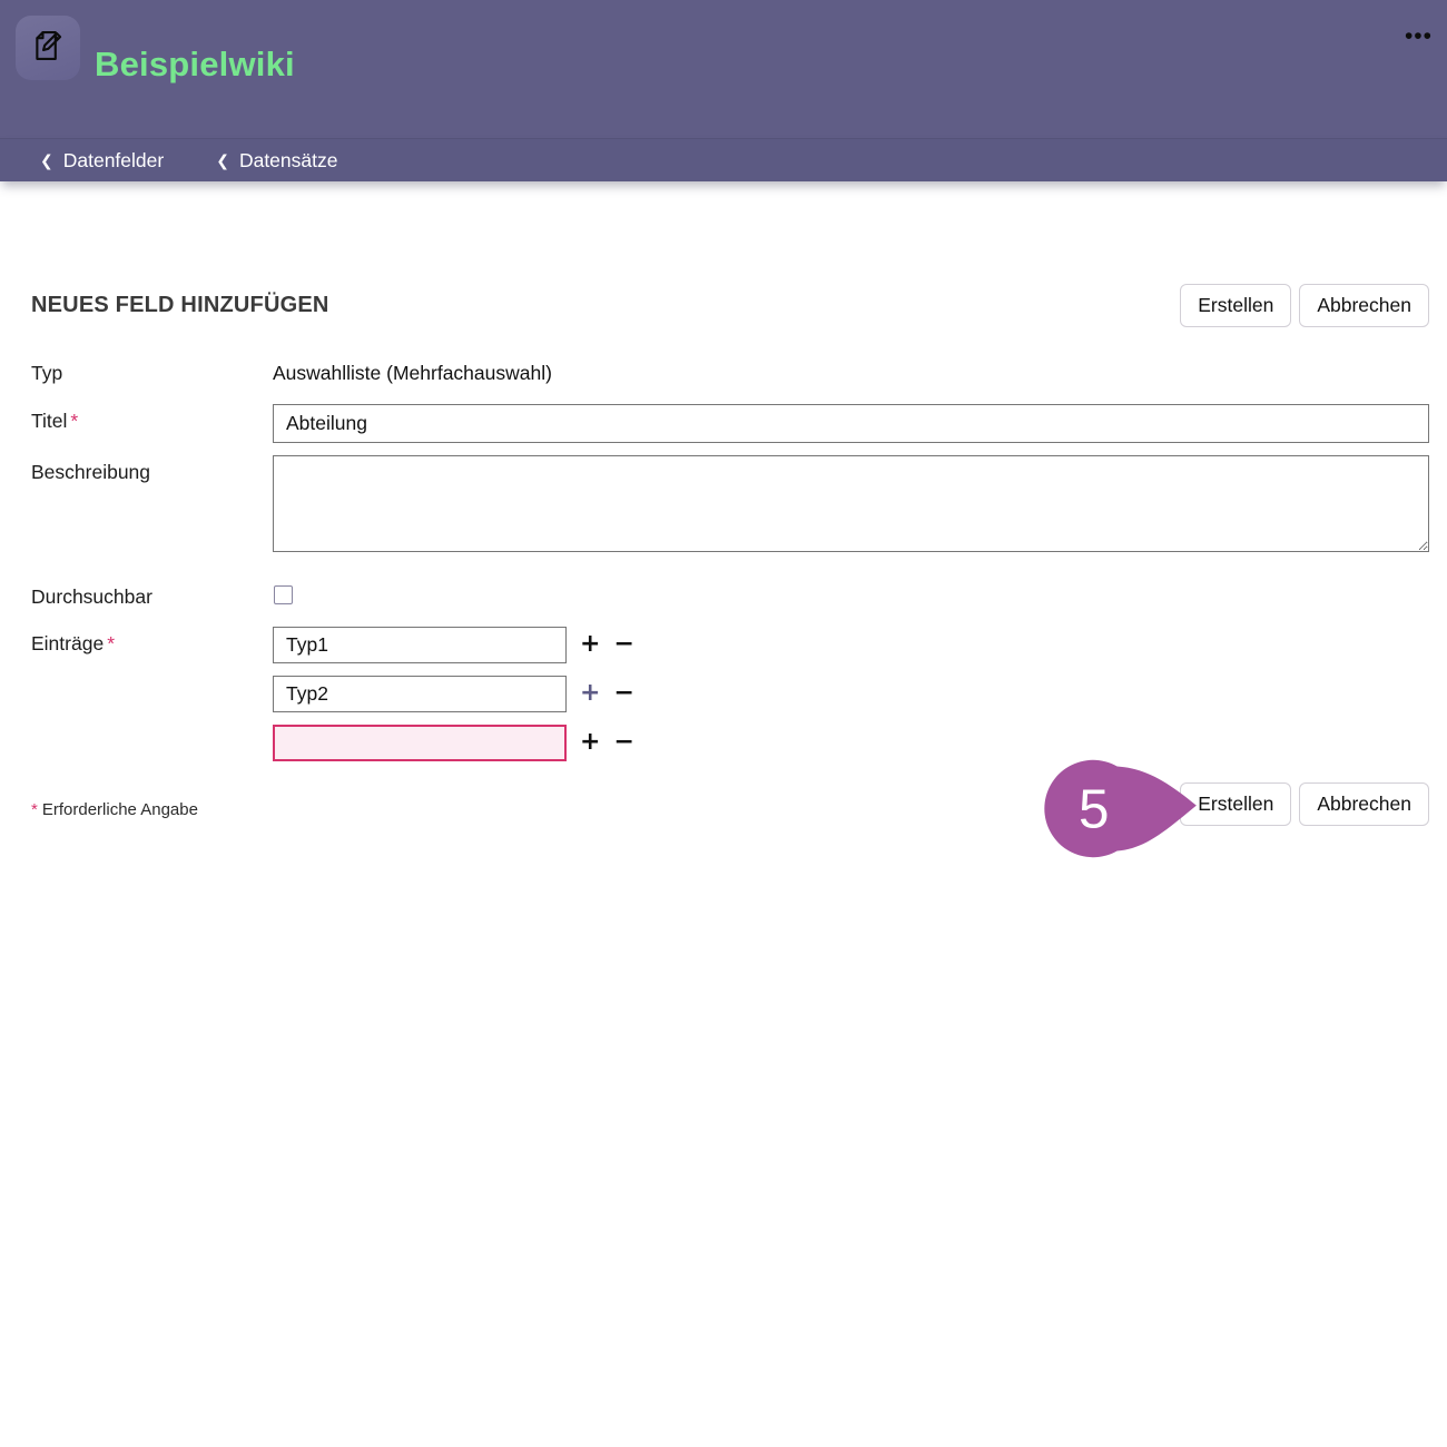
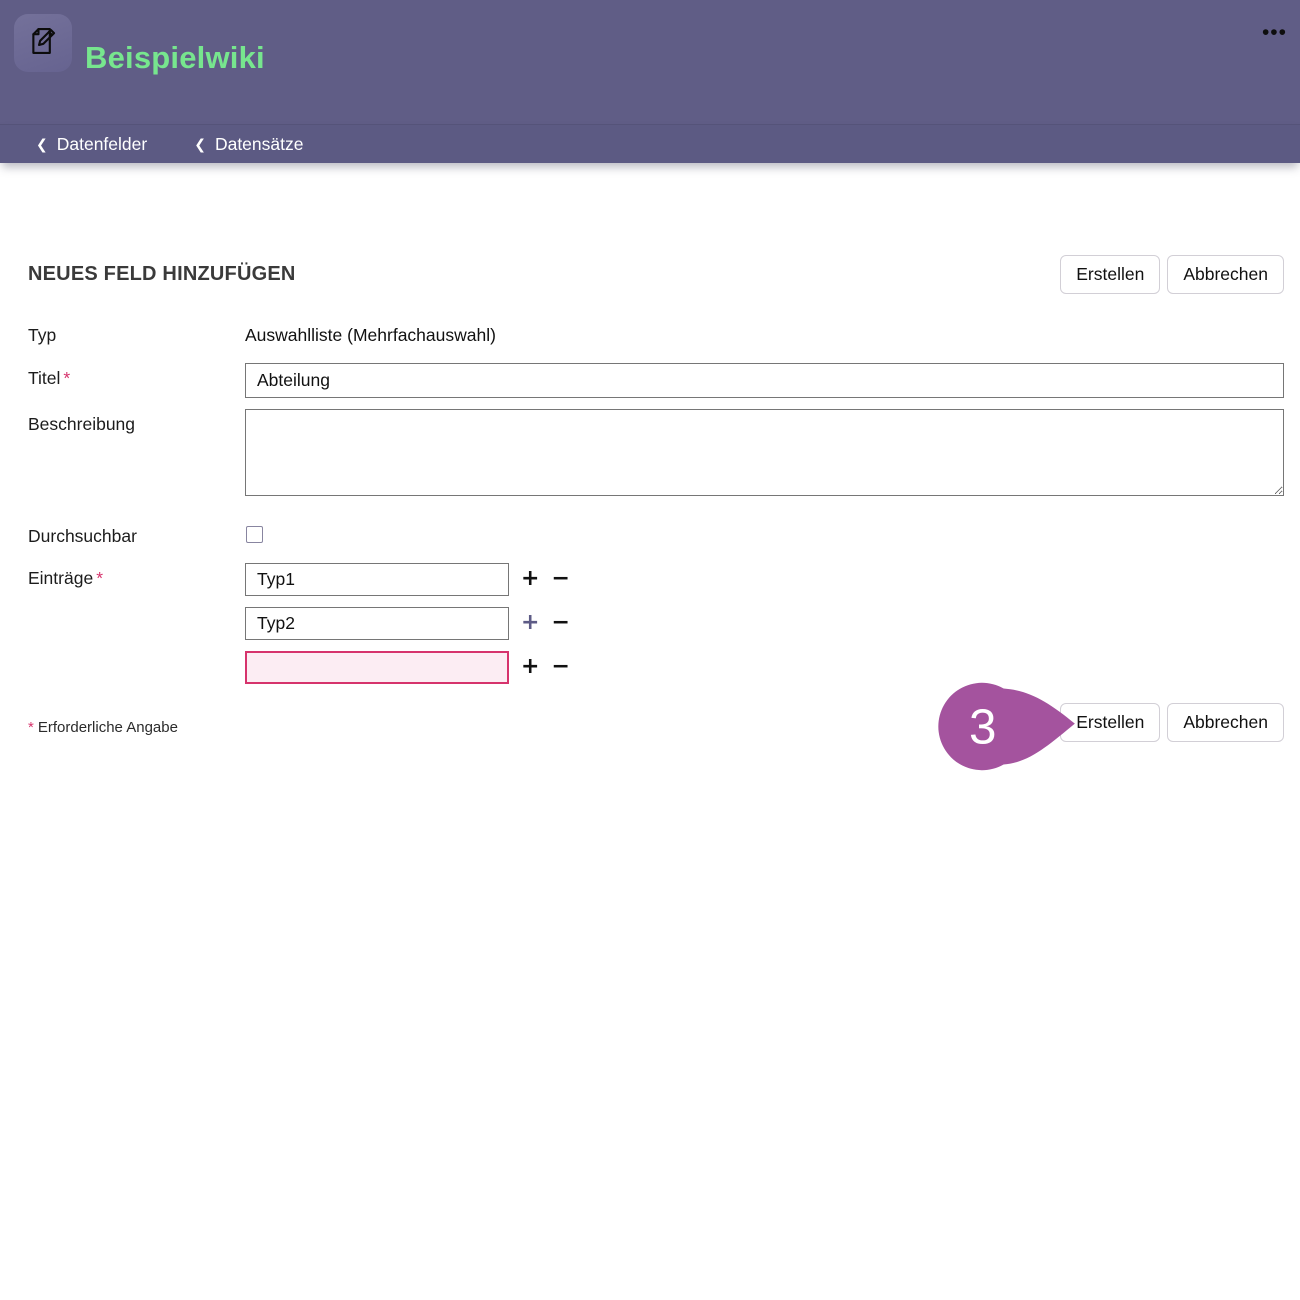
  Beispielwiki
  •••
  ❮
  Datenfelder
  ❮
  Datensätze
  NEUES FELD HINZUFÜGEN
  Erstellen
  Abbrechen
  Typ
  Auswahlliste (Mehrfachauswahl)
  Titel *
  Abteilung
  Beschreibung
  Durchsuchbar
  Einträge *
  Typ1
  +
  −
  Typ2
  +
  −
  +
  −
  * Erforderliche Angabe
  Erstellen
  Abbrechen
- 5
+ 3
